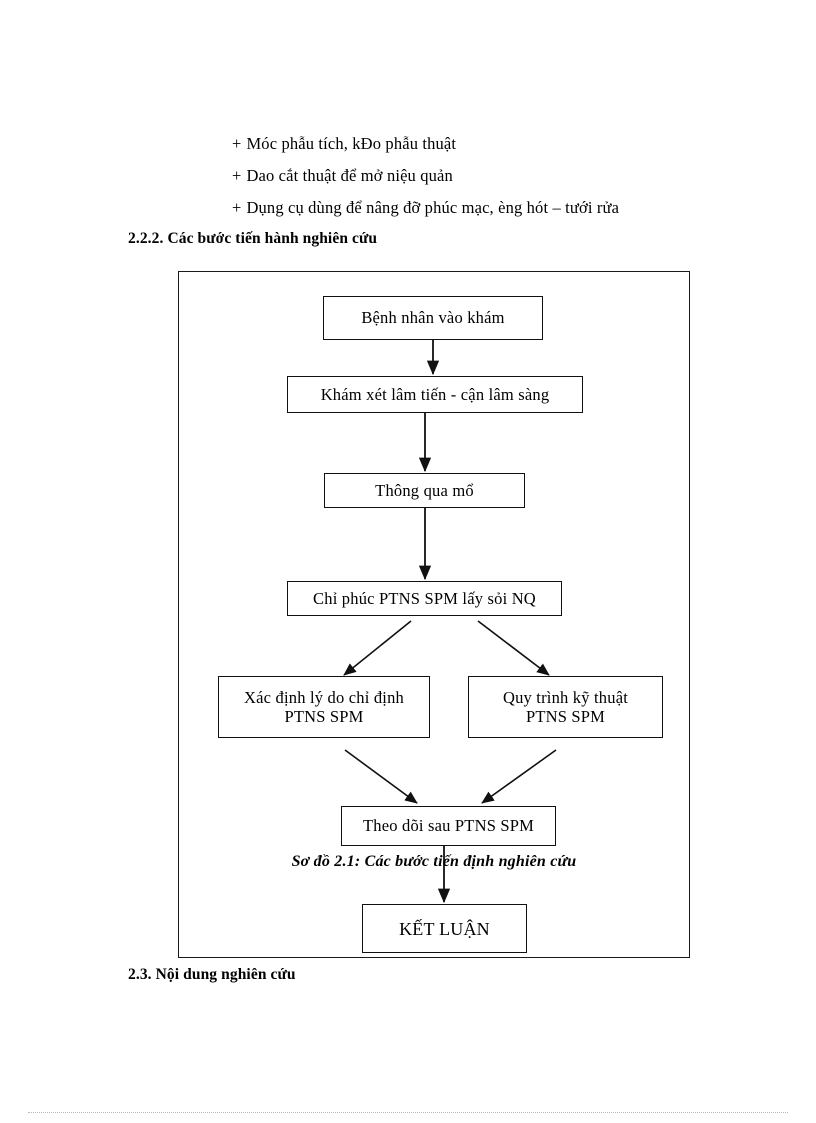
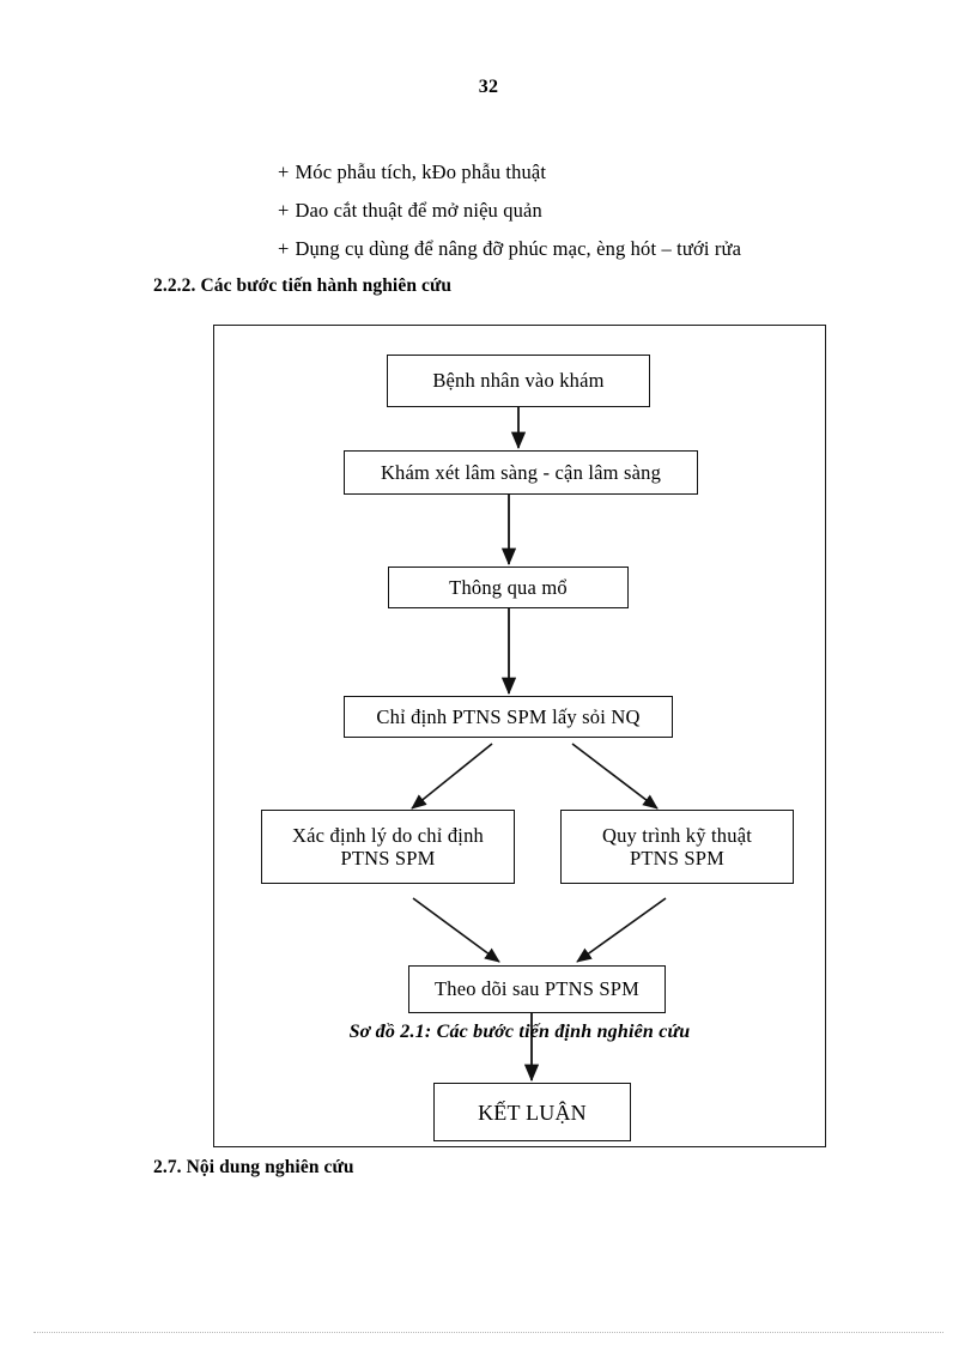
+ 32
  + Móc phẫu tích, kÐo phẫu thuật
  + Dao cắt thuật để mở niệu quản
  + Dụng cụ dùng để nâng đỡ phúc mạc, èng hót – tưới rửa
  2.2.2. Các bước tiến hành nghiên cứu
  Bệnh nhân vào khám
- Khám xét lâm tiến - cận lâm sàng
+ Khám xét lâm sàng - cận lâm sàng
  Thông qua mổ
- Chỉ phúc PTNS SPM lấy sỏi NQ
+ Chỉ định PTNS SPM lấy sỏi NQ
  Xác định lý do chỉ định
  PTNS SPM
  Quy trình kỹ thuật
  PTNS SPM
  Theo dõi sau PTNS SPM
  KẾT LUẬN
  Sơ đồ 2.1: Các bước tiến định nghiên cứu
- 2.3. Nội dung nghiên cứu
+ 2.7. Nội dung nghiên cứu
